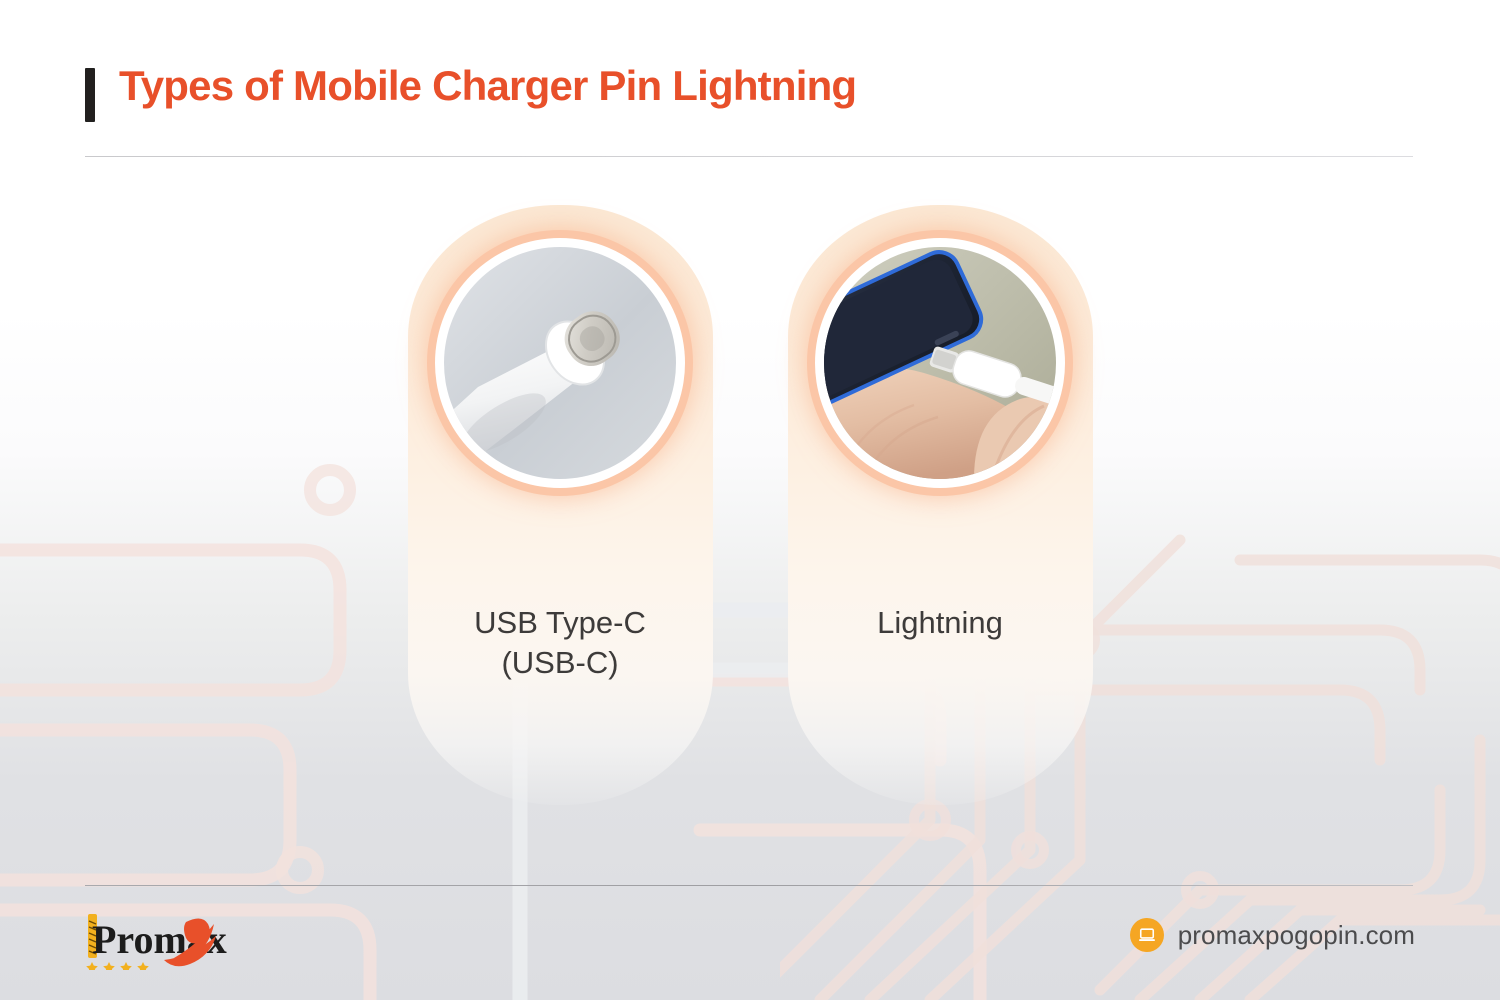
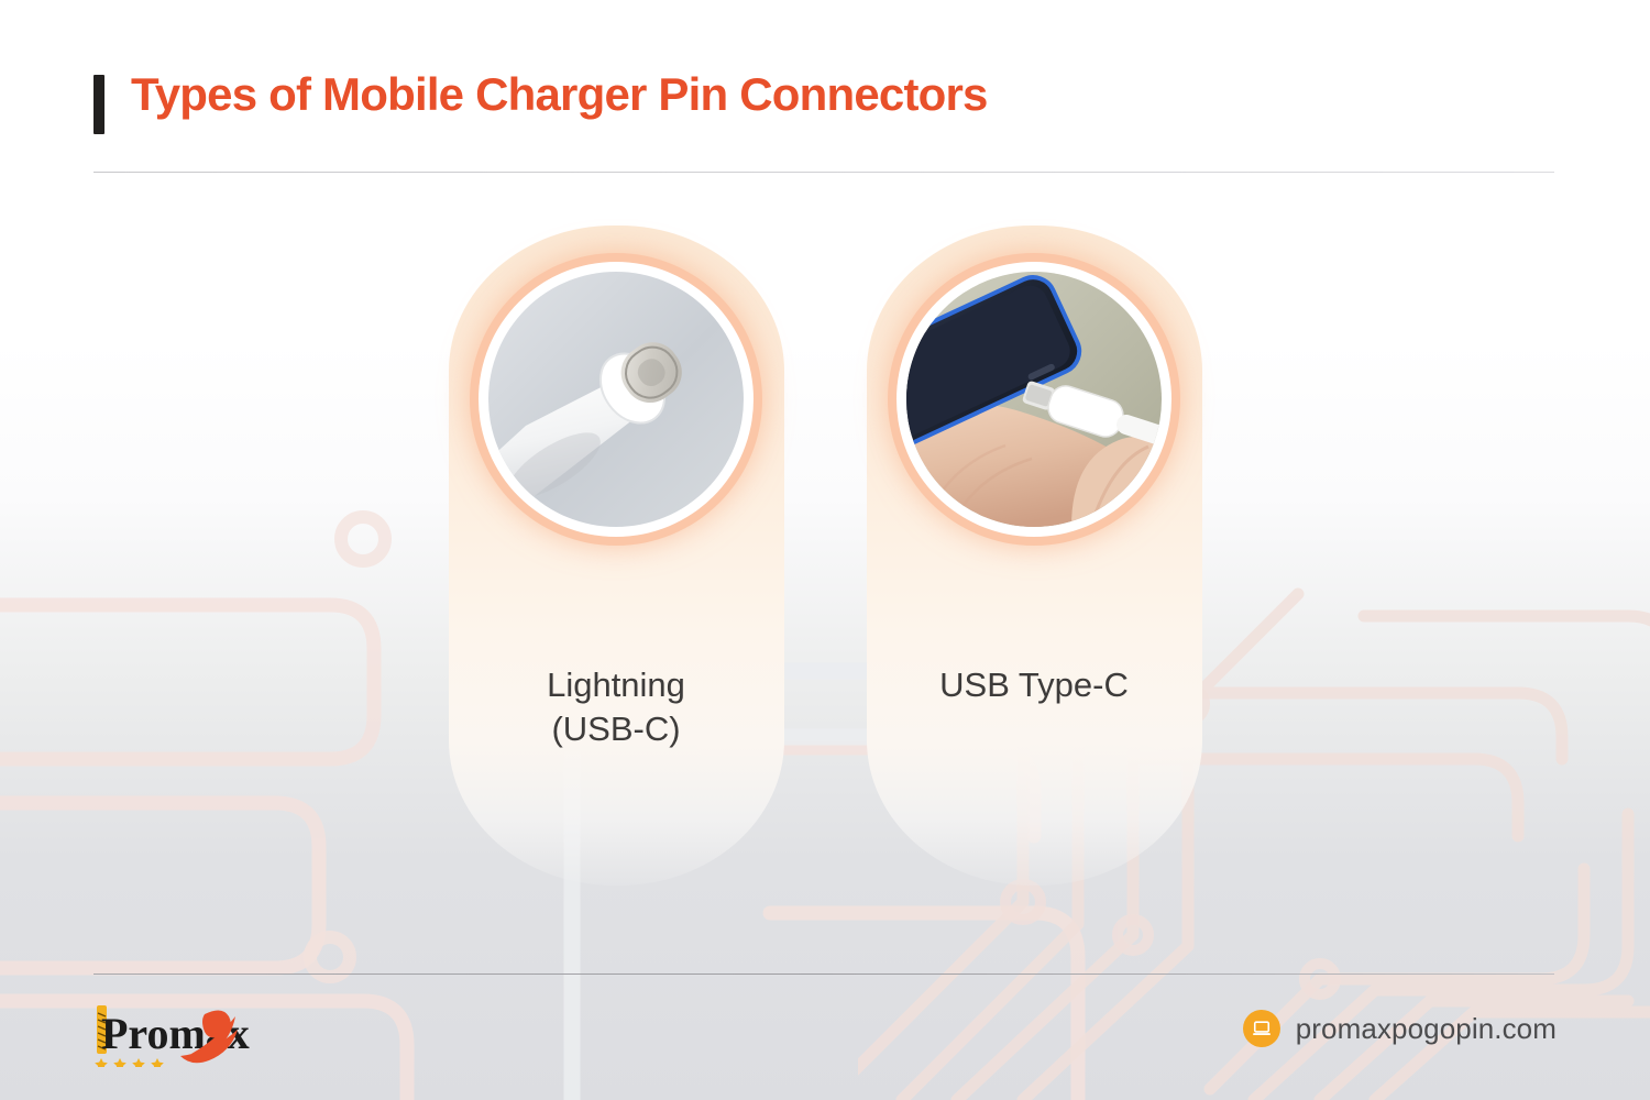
- Types of Mobile Charger Pin Lightning
+ Types of Mobile Charger Pin Connectors
- USB Type-C
+ Lightning
  (USB-C)
- Lightning
+ USB Type-C
  Promx
  promaxpogopin.com
